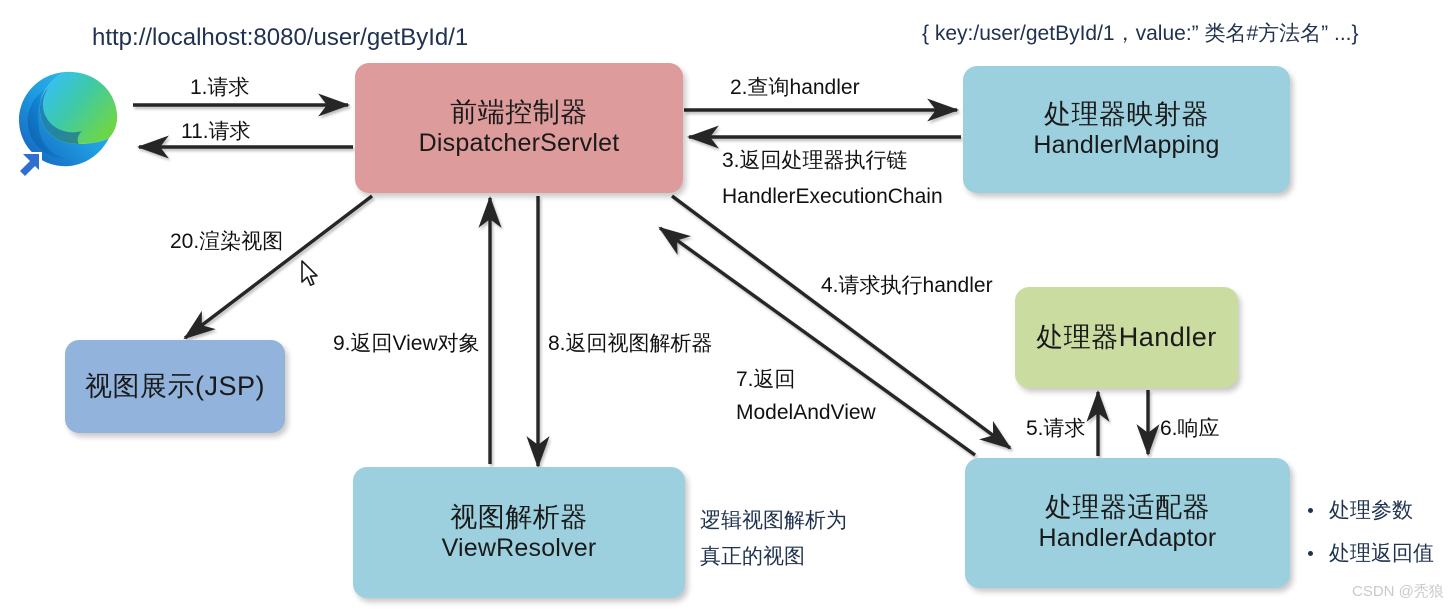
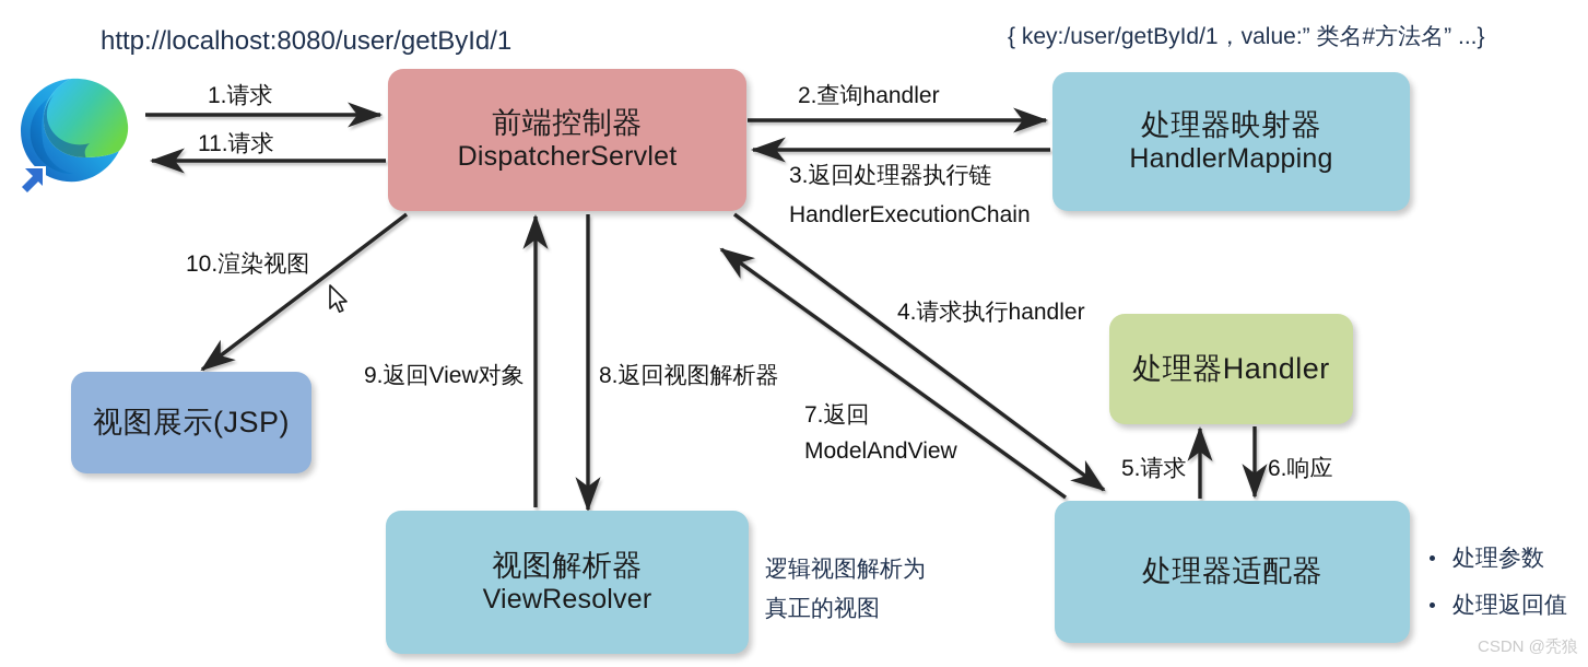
  http://localhost:8080/user/getById/1
  { key:/user/getById/1，value:” 类名#方法名” ...}
  前端控制器
  DispatcherServlet
  处理器映射器
  HandlerMapping
  处理器Handler
  处理器适配器
- HandlerAdaptor
  视图解析器
  ViewResolver
  视图展示(JSP)
  1.请求
  11.请求
  2.查询handler
  3.返回处理器执行链
  HandlerExecutionChain
  4.请求执行handler
  5.请求
  6.响应
  7.返回
  ModelAndView
  8.返回视图解析器
  9.返回View对象
- 20.渲染视图
+ 10.渲染视图
  逻辑视图解析为
  真正的视图
  处理参数
  处理返回值
  CSDN @秃狼
